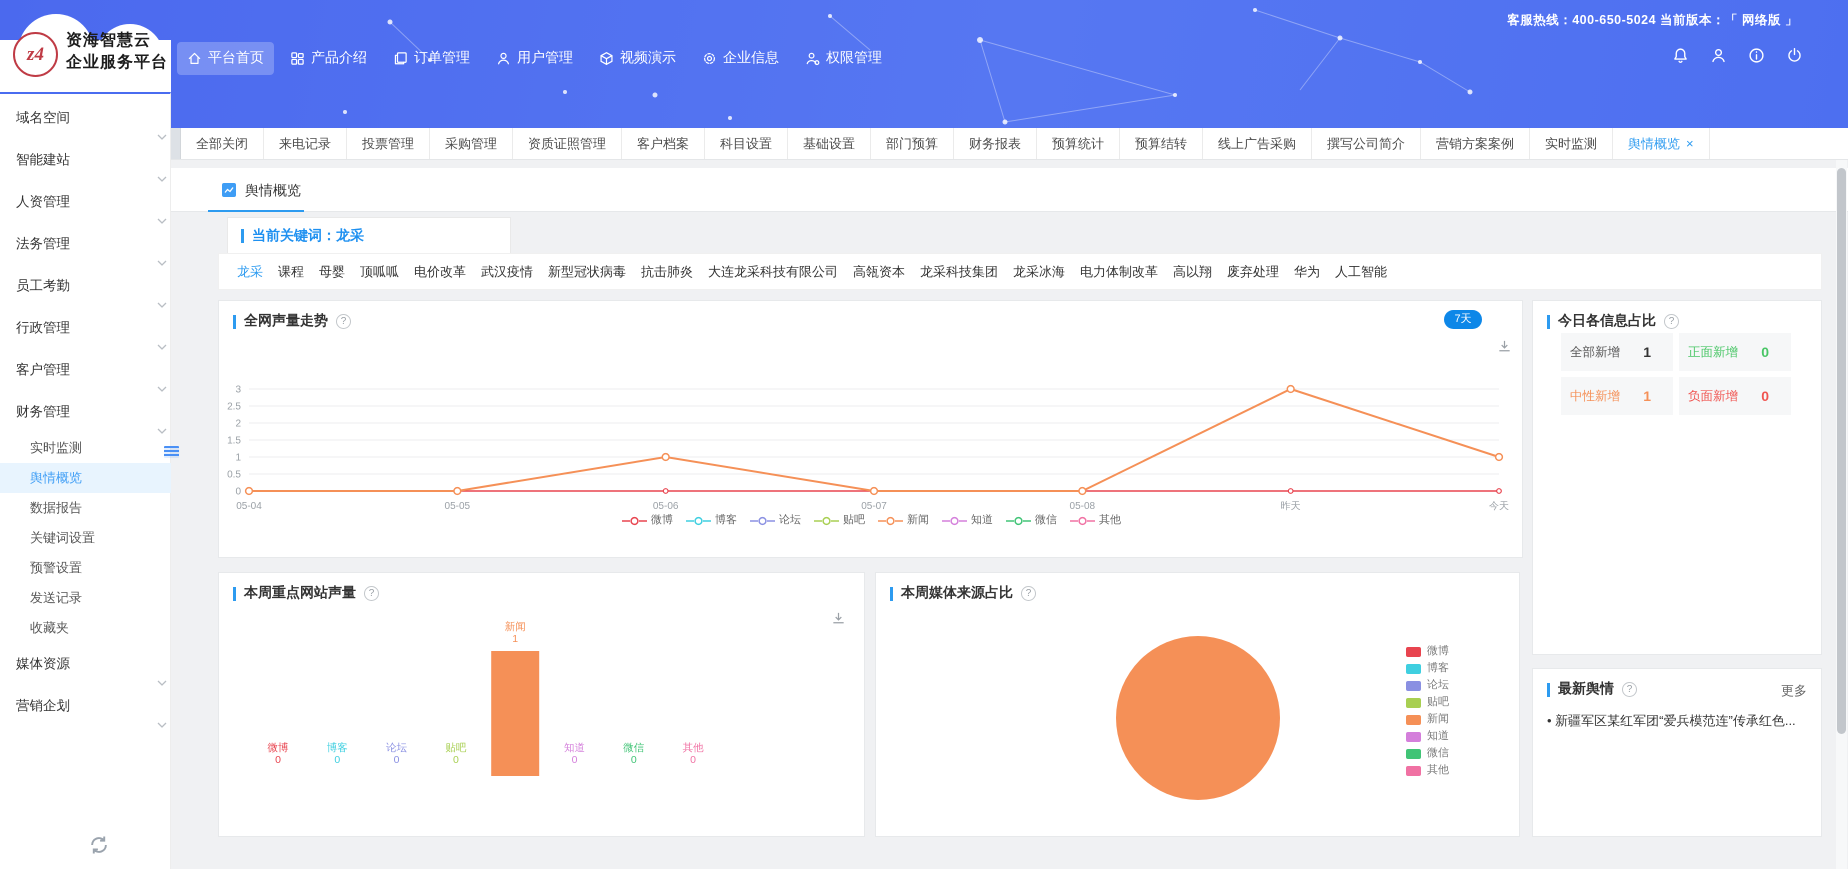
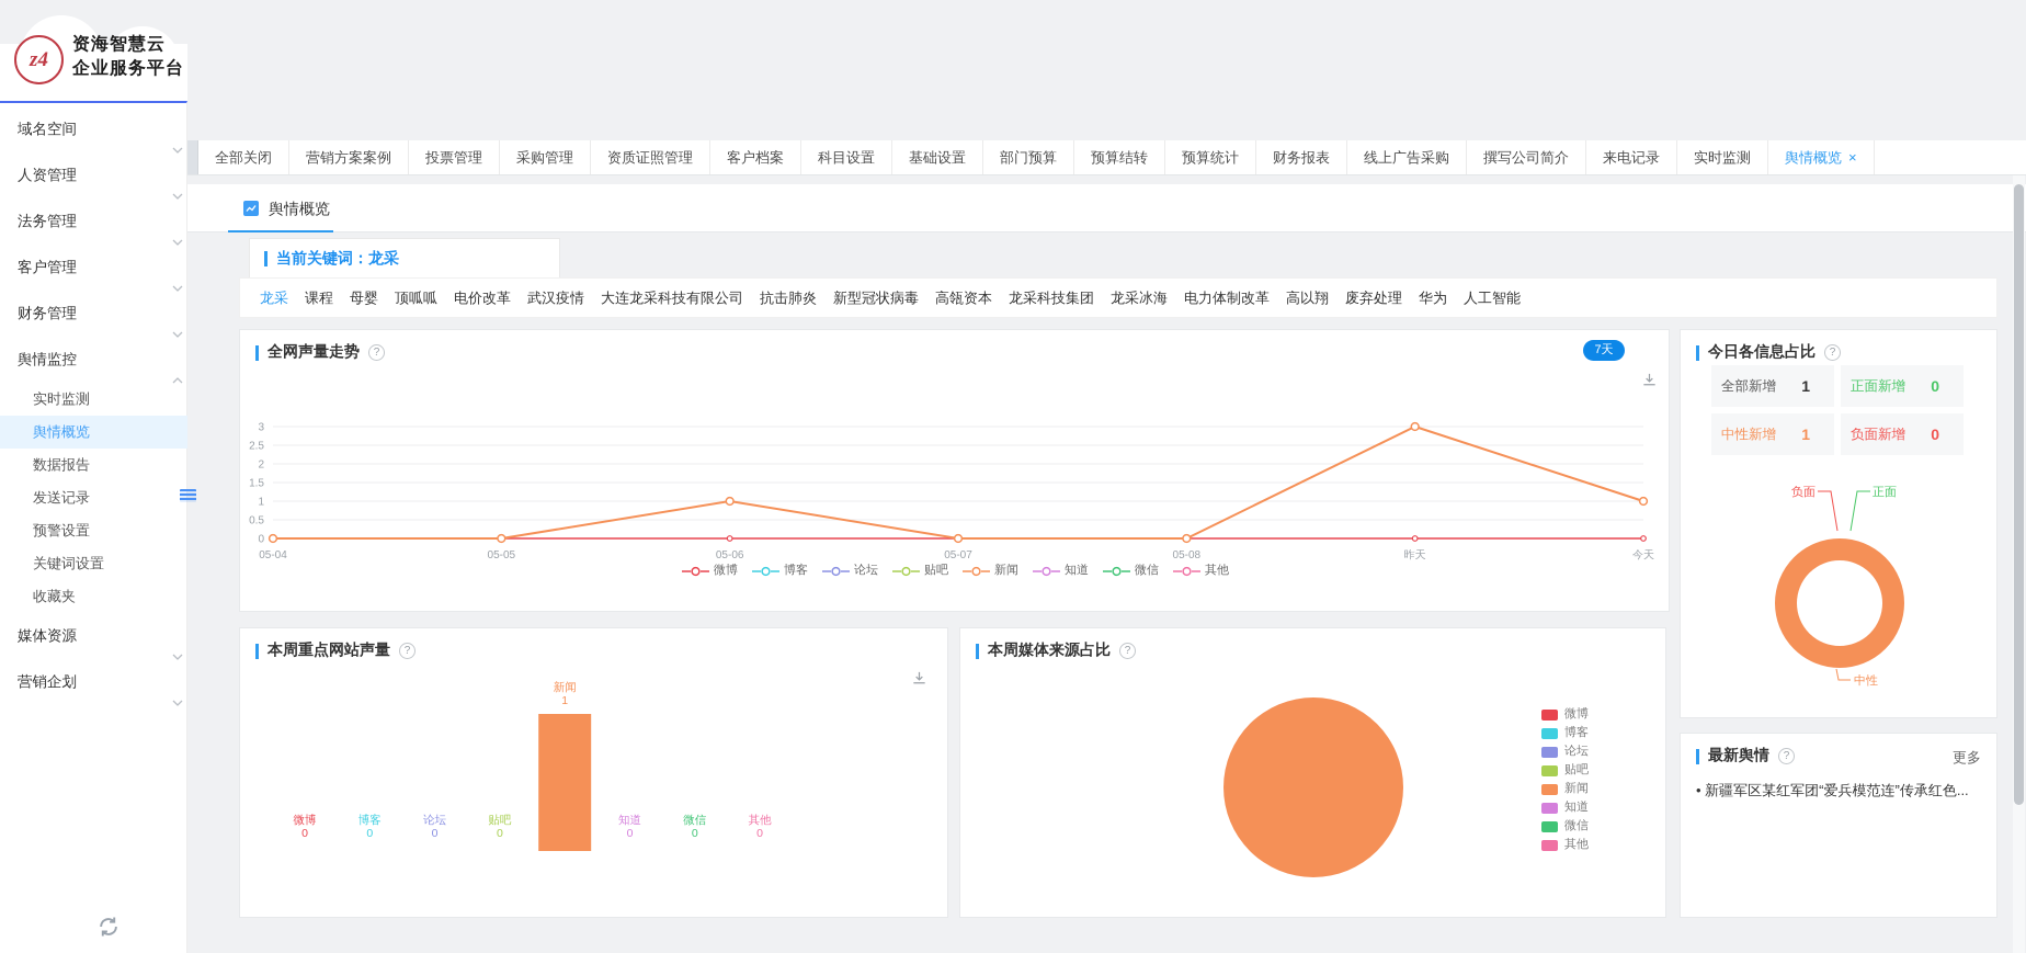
- 客服热线：400-650-5024 当前版本：「 网络版 」
- 平台首页
- 产品介绍
- 订单管理
- 用户管理
- 视频演示
- 企业信息
- 权限管理
  z4
  资海智慧云
  企业服务平台
  域名空间
- 智能建站
  人资管理
  法务管理
- 员工考勤
- 行政管理
  客户管理
  财务管理
+ 舆情监控
  实时监测
  舆情概览
  数据报告
- 关键词设置
+ 发送记录
  预警设置
- 发送记录
+ 关键词设置
  收藏夹
  媒体资源
  营销企划
  全部关闭
- 来电记录
+ 营销方案案例
  投票管理
  采购管理
  资质证照管理
  客户档案
  科目设置
  基础设置
  部门预算
- 财务报表
+ 预算结转
  预算统计
- 预算结转
+ 财务报表
  线上广告采购
  撰写公司简介
- 营销方案案例
+ 来电记录
  实时监测
  舆情概览
  ×
  舆情概览
  当前关键词：龙采
  龙采
  课程
  母婴
  顶呱呱
  电价改革
  武汉疫情
- 新型冠状病毒
+ 大连龙采科技有限公司
  抗击肺炎
- 大连龙采科技有限公司
+ 新型冠状病毒
  高瓴资本
  龙采科技集团
  龙采冰海
  电力体制改革
  高以翔
  废弃处理
  华为
  人工智能
  全网声量走势
  ?
  7天
  0
  0.5
  1
  1.5
  2
  2.5
  3
  05-04
  05-05
  05-06
  05-07
  05-08
  昨天
  今天
  微博
  博客
  论坛
  贴吧
  新闻
  知道
  微信
  其他
  今日各信息占比
  ?
  全部新增
  1
  正面新增
  0
  中性新增
  1
  负面新增
  0
+ 负面
+ 正面
+ 中性
  本周重点网站声量
  ?
  微博
  0
  博客
  0
  论坛
  0
  贴吧
  0
  新闻
  1
  知道
  0
  微信
  0
  其他
  0
  本周媒体来源占比
  ?
  微博
  博客
  论坛
  贴吧
  新闻
  知道
  微信
  其他
  最新舆情
  ?
  更多
  新疆军区某红军团“爱兵模范连”传承红色...
